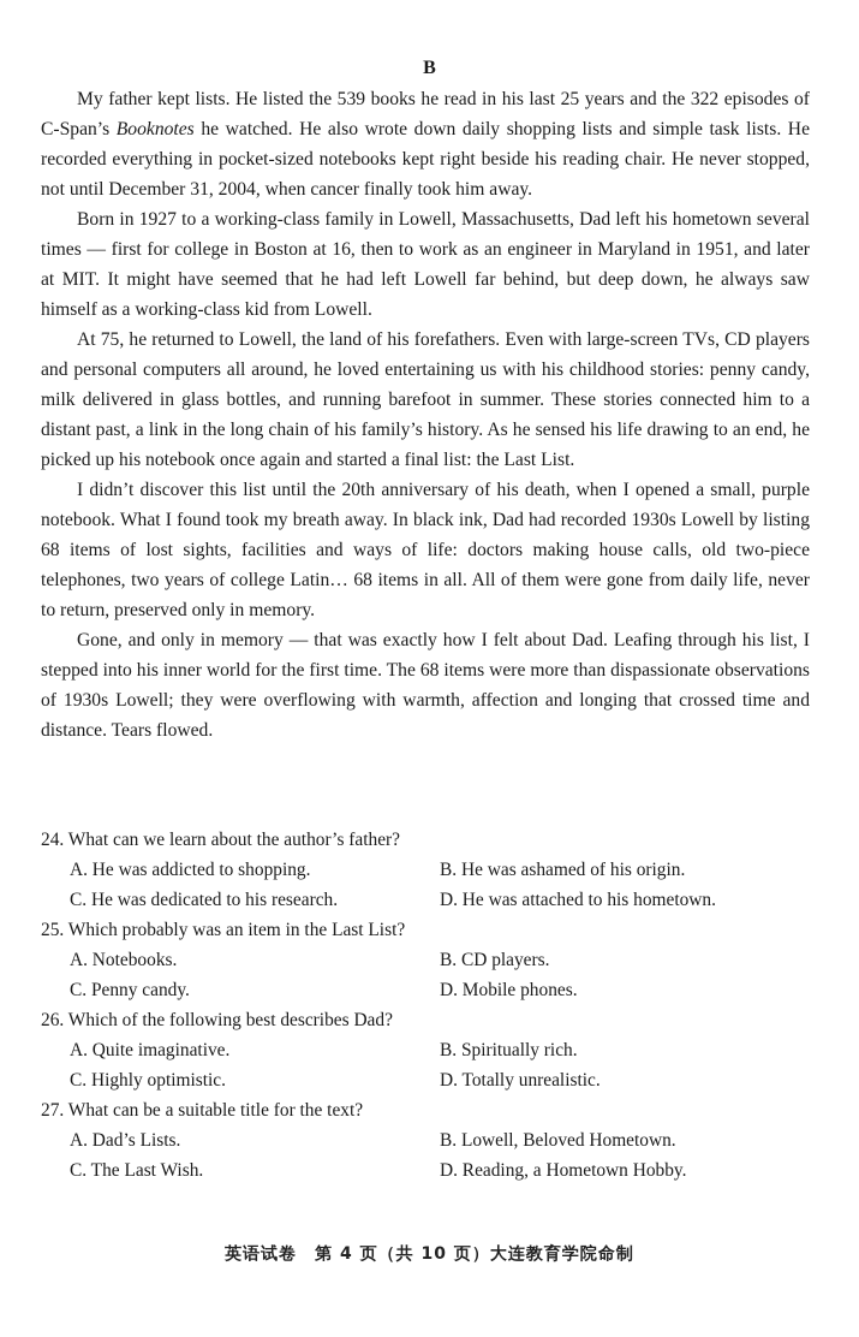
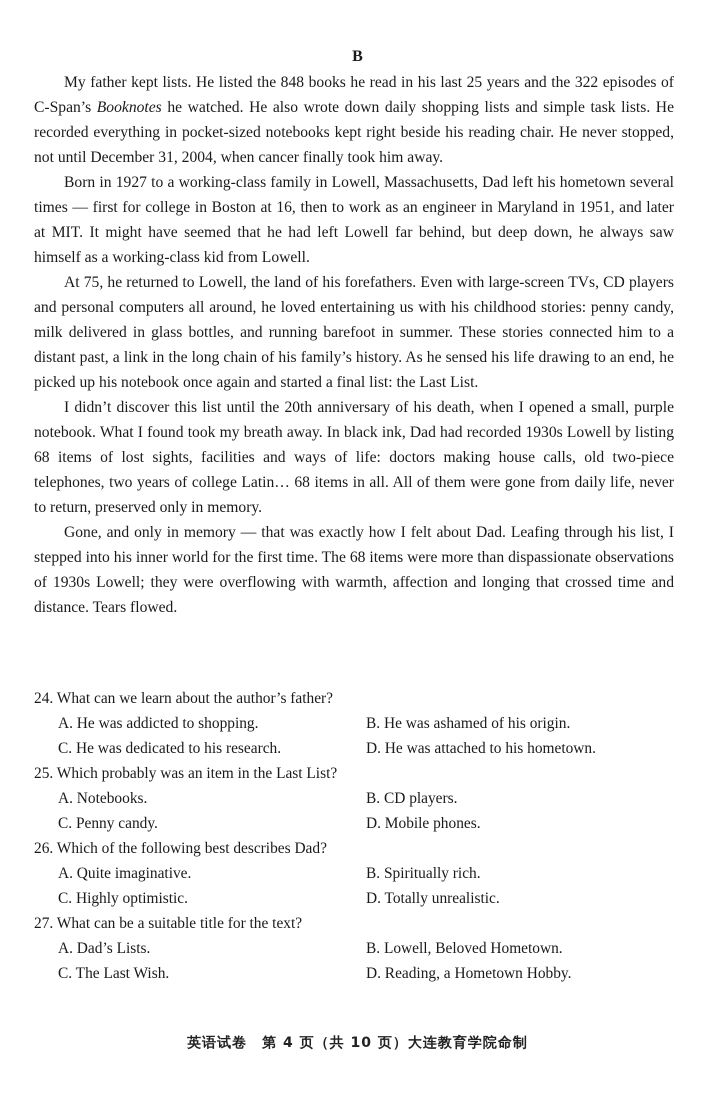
  B
- My father kept lists. He listed the 539 books he read in his last 25 years and the 322 episodes of C-Span’s Booknotes he watched. He also wrote down daily shopping lists and simple task lists. He recorded everything in pocket-sized notebooks kept right beside his reading chair. He never stopped, not until December 31, 2004, when cancer finally took him away.
+ My father kept lists. He listed the 848 books he read in his last 25 years and the 322 episodes of C-Span’s Booknotes he watched. He also wrote down daily shopping lists and simple task lists. He recorded everything in pocket-sized notebooks kept right beside his reading chair. He never stopped, not until December 31, 2004, when cancer finally took him away.
  Born in 1927 to a working-class family in Lowell, Massachusetts, Dad left his hometown several times — first for college in Boston at 16, then to work as an engineer in Maryland in 1951, and later at MIT. It might have seemed that he had left Lowell far behind, but deep down, he always saw himself as a working-class kid from Lowell.
  At 75, he returned to Lowell, the land of his forefathers. Even with large-screen TVs, CD players and personal computers all around, he loved entertaining us with his childhood stories: penny candy, milk delivered in glass bottles, and running barefoot in summer. These stories connected him to a distant past, a link in the long chain of his family’s history. As he sensed his life drawing to an end, he picked up his notebook once again and started a final list: the Last List.
  I didn’t discover this list until the 20th anniversary of his death, when I opened a small, purple notebook. What I found took my breath away. In black ink, Dad had recorded 1930s Lowell by listing 68 items of lost sights, facilities and ways of life: doctors making house calls, old two-piece telephones, two years of college Latin… 68 items in all. All of them were gone from daily life, never to return, preserved only in memory.
  Gone, and only in memory — that was exactly how I felt about Dad. Leafing through his list, I stepped into his inner world for the first time. The 68 items were more than dispassionate observations of 1930s Lowell; they were overflowing with warmth, affection and longing that crossed time and distance. Tears flowed.
  24. What can we learn about the author’s father?
  A. He was addicted to shopping.
  B. He was ashamed of his origin.
  C. He was dedicated to his research.
  D. He was attached to his hometown.
  25. Which probably was an item in the Last List?
  A. Notebooks.
  B. CD players.
  C. Penny candy.
  D. Mobile phones.
  26. Which of the following best describes Dad?
  A. Quite imaginative.
  B. Spiritually rich.
  C. Highly optimistic.
  D. Totally unrealistic.
  27. What can be a suitable title for the text?
  A. Dad’s Lists.
  B. Lowell, Beloved Hometown.
  C. The Last Wish.
  D. Reading, a Hometown Hobby.
  英语试卷 第 4 页（共 10 页）大连教育学院命制
